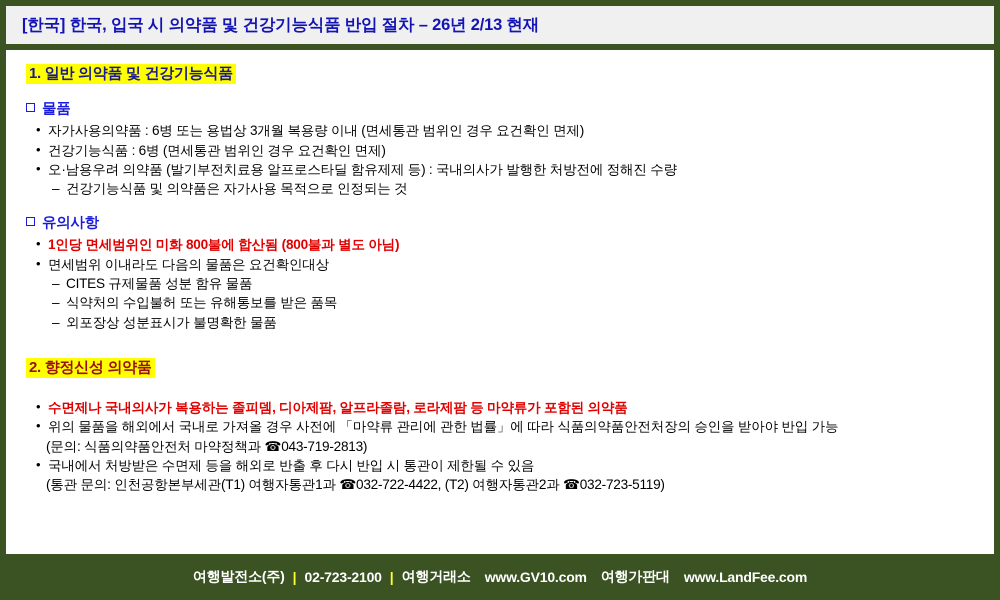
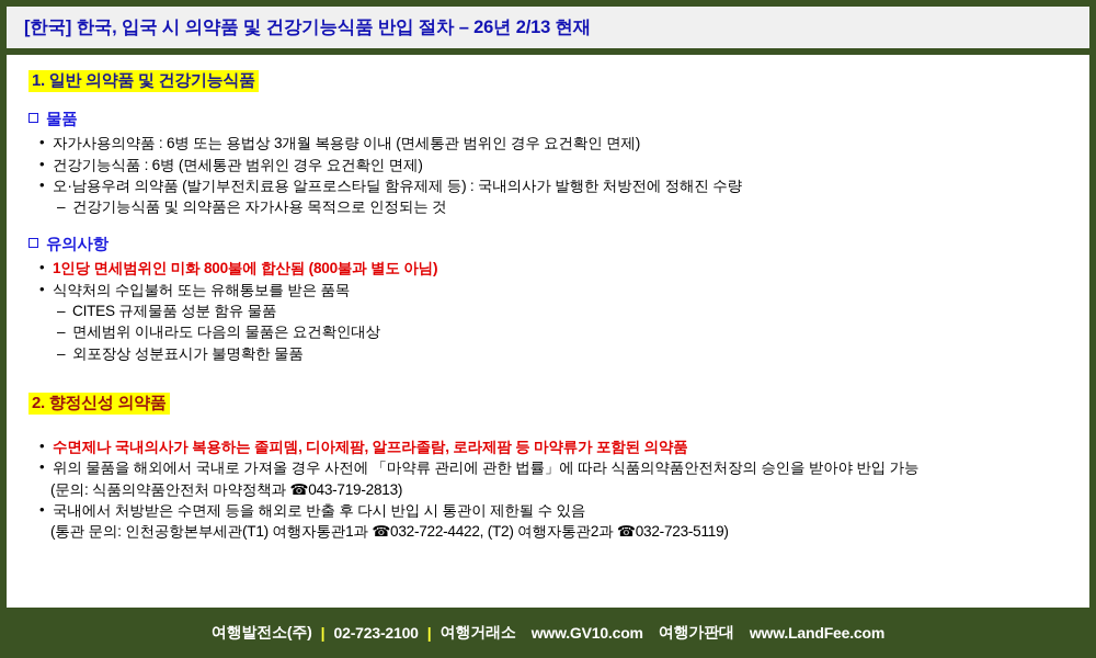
  [한국] 한국, 입국 시 의약품 및 건강기능식품 반입 절차 – 26년 2/13 현재
  1. 일반 의약품 및 건강기능식품
  물품
  자가사용의약품 : 6병 또는 용법상 3개월 복용량 이내 (면세통관 범위인 경우 요건확인 면제)
  건강기능식품 : 6병 (면세통관 범위인 경우 요건확인 면제)
  오·남용우려 의약품 (발기부전치료용 알프로스타딜 함유제제 등) : 국내의사가 발행한 처방전에 정해진 수량
  건강기능식품 및 의약품은 자가사용 목적으로 인정되는 것
  유의사항
  1인당 면세범위인 미화 800불에 합산됨 (800불과 별도 아님)
- 면세범위 이내라도 다음의 물품은 요건확인대상
+ 식약처의 수입불허 또는 유해통보를 받은 품목
  CITES 규제물품 성분 함유 물품
- 식약처의 수입불허 또는 유해통보를 받은 품목
+ 면세범위 이내라도 다음의 물품은 요건확인대상
  외포장상 성분표시가 불명확한 물품
  2. 향정신성 의약품
  수면제나 국내의사가 복용하는 졸피뎀, 디아제팜, 알프라졸람, 로라제팜 등 마약류가 포함된 의약품
  위의 물품을 해외에서 국내로 가져올 경우 사전에 「마약류 관리에 관한 법률」에 따라 식품의약품안전처장의 승인을 받아야 반입 가능
  (문의: 식품의약품안전처 마약정책과 ☎043-719-2813)
  국내에서 처방받은 수면제 등을 해외로 반출 후 다시 반입 시 통관이 제한될 수 있음
  (통관 문의: 인천공항본부세관(T1) 여행자통관1과 ☎032-722-4422, (T2) 여행자통관2과 ☎032-723-5119)
  여행발전소(주)
  |
  02-723-2100
  |
  여행거래소
  www.GV10.com
  여행가판대
  www.LandFee.com
